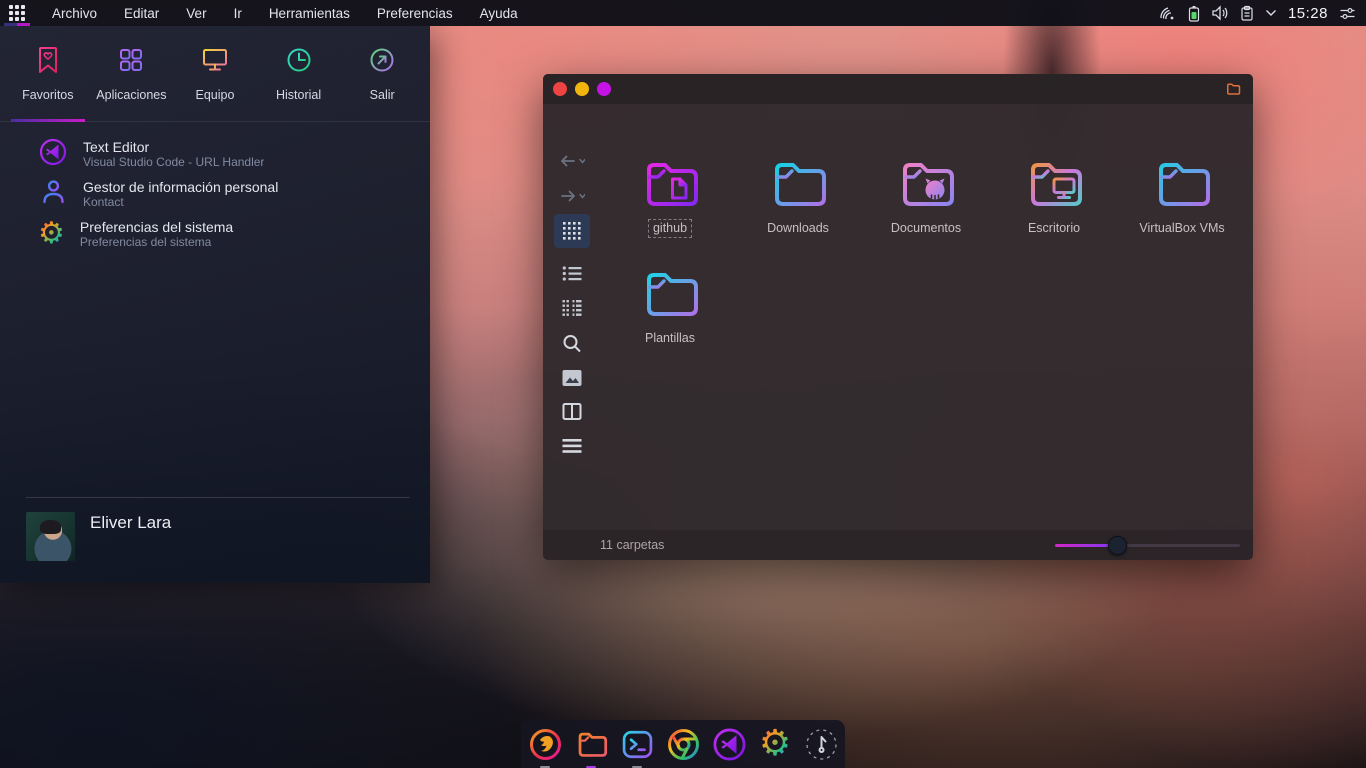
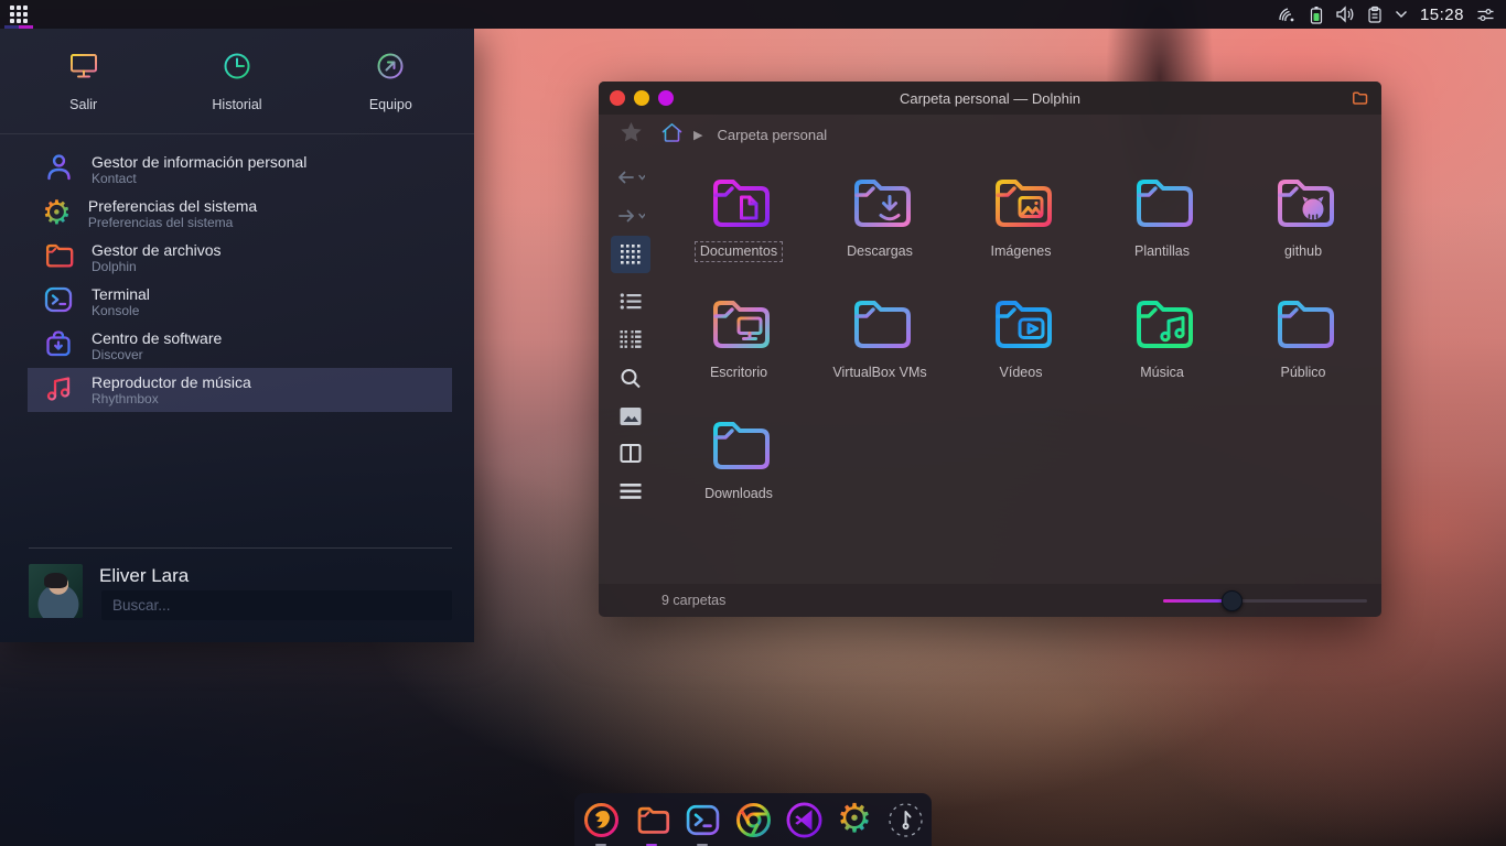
- Archivo
- Editar
- Ver
- Ir
- Herramientas
- Preferencias
- Ayuda
  15:28
- Favoritos
- Aplicaciones
- Equipo
+ Salir
  Historial
- Salir
+ Equipo
- Text Editor
- Visual Studio Code - URL Handler
  Gestor de información personal
  Kontact
  ⚙
  Preferencias del sistema
  Preferencias del sistema
+ Gestor de archivos
+ Dolphin
+ Terminal
+ Konsole
+ Centro de software
+ Discover
+ Reproductor de música
+ Rhythmbox
  Eliver Lara
+ Buscar...
+ Carpeta personal — Dolphin
+ ▶
+ Carpeta personal
- github
+ Documentos
+ Descargas
+ Imágenes
- Downloads
+ Plantillas
- Documentos
+ github
  Escritorio
  VirtualBox VMs
+ Vídeos
+ Música
+ Público
- Plantillas
+ Downloads
- 11 carpetas
+ 9 carpetas
  ⚙
